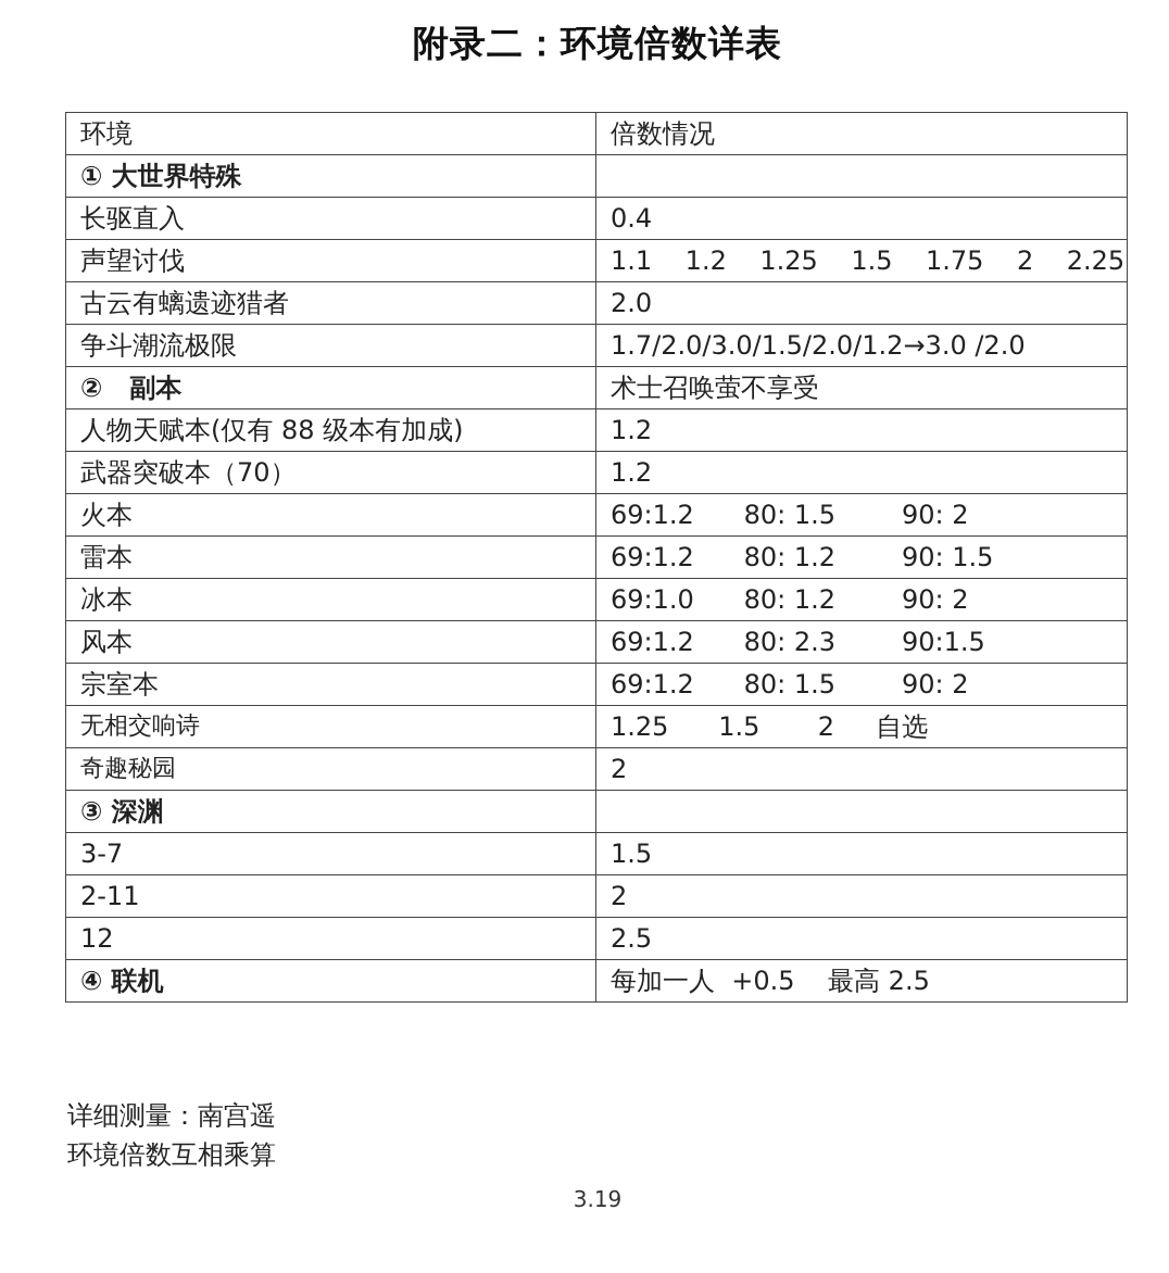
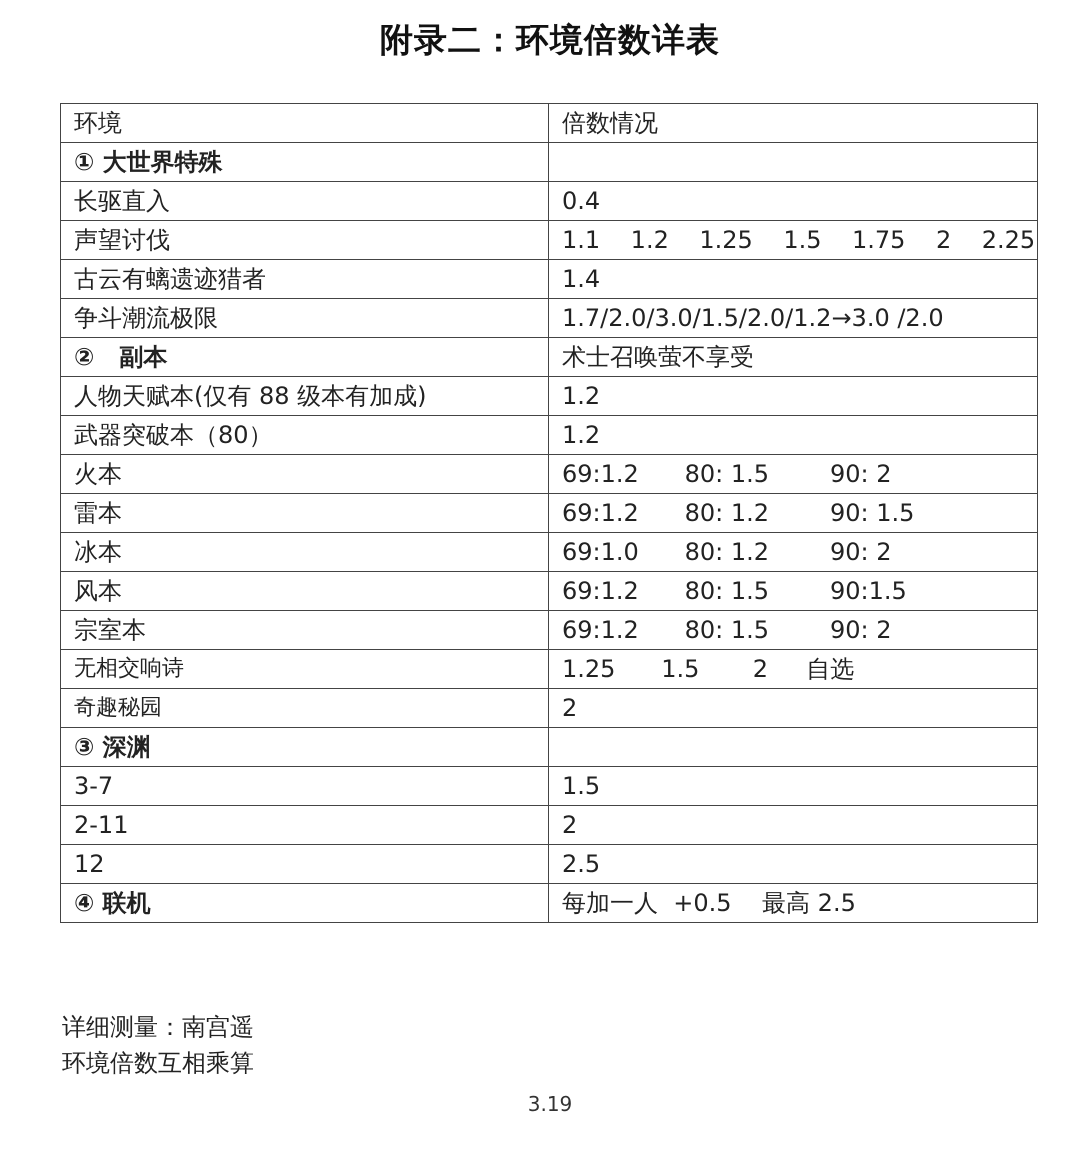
  附录二：环境倍数详表
  环境	倍数情况
  ① 大世界特殊
  长驱直入	0.4
  声望讨伐	1.1 1.2 1.25 1.5 1.75 2 2.25
- 古云有螭遗迹猎者	2.0
+ 古云有螭遗迹猎者	1.4
  争斗潮流极限	1.7/2.0/3.0/1.5/2.0/1.2→3.0 /2.0
  ② 副本	术士召唤萤不享受
  人物天赋本(仅有 88 级本有加成)	1.2
- 武器突破本（70）	1.2
+ 武器突破本（80）	1.2
  火本	69:1.2 80: 1.5 90: 2
  雷本	69:1.2 80: 1.2 90: 1.5
  冰本	69:1.0 80: 1.2 90: 2
- 风本	69:1.2 80: 2.3 90:1.5
+ 风本	69:1.2 80: 1.5 90:1.5
  宗室本	69:1.2 80: 1.5 90: 2
  无相交响诗	1.25 1.5 2 自选
  奇趣秘园	2
  ③ 深渊
  3-7	1.5
  2-11	2
  12	2.5
  ④ 联机	每加一人 +0.5 最高 2.5
  详细测量：南宫遥
  环境倍数互相乘算
  3.19
